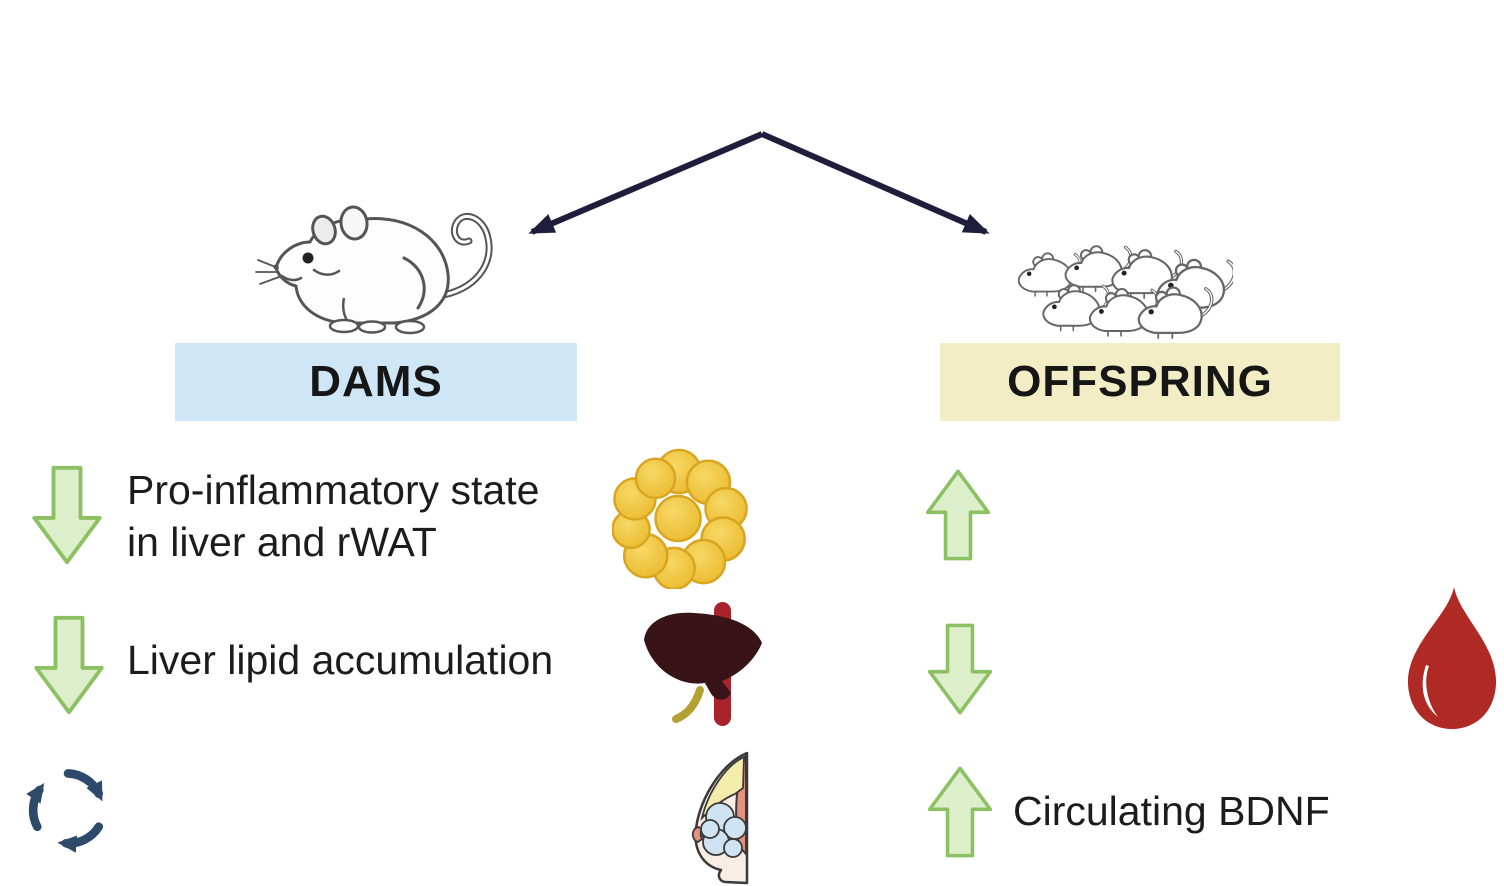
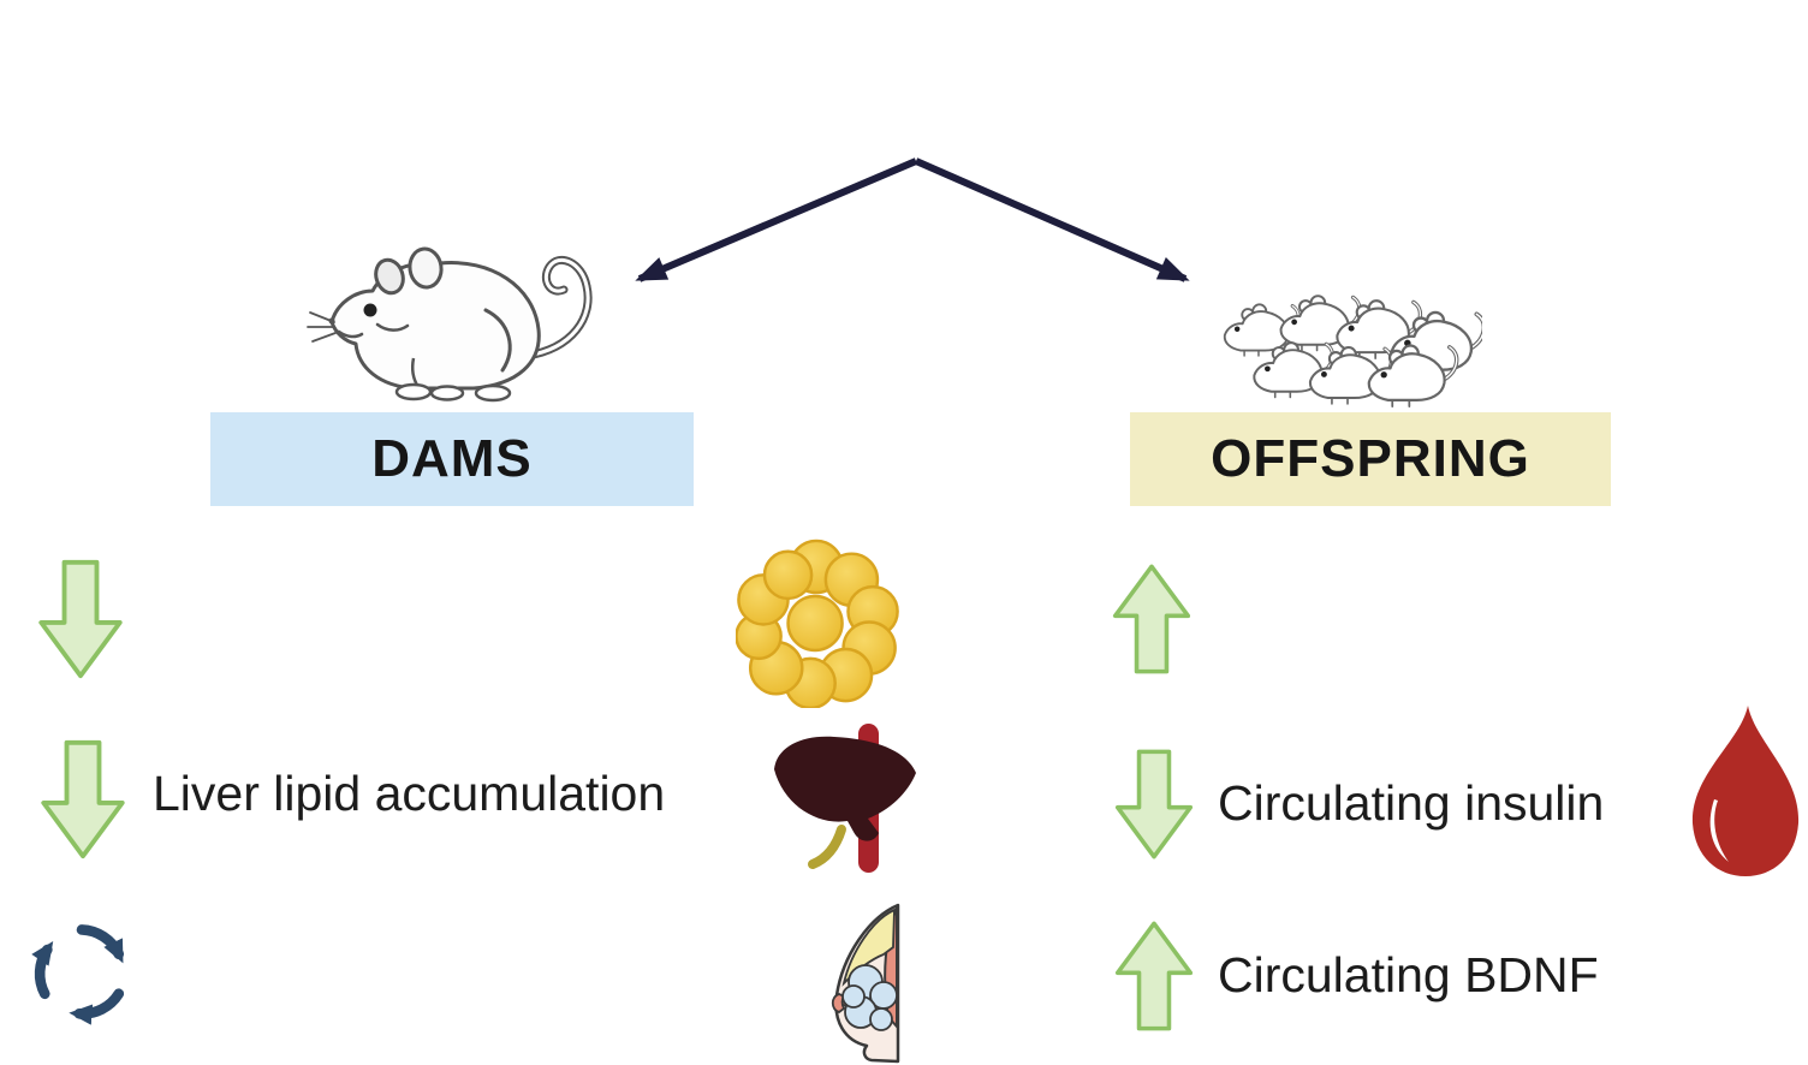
  DAMS
  OFFSPRING
- Pro-inflammatory state
- in liver and rWAT
  Liver lipid accumulation
+ Circulating insulin
  Circulating BDNF
